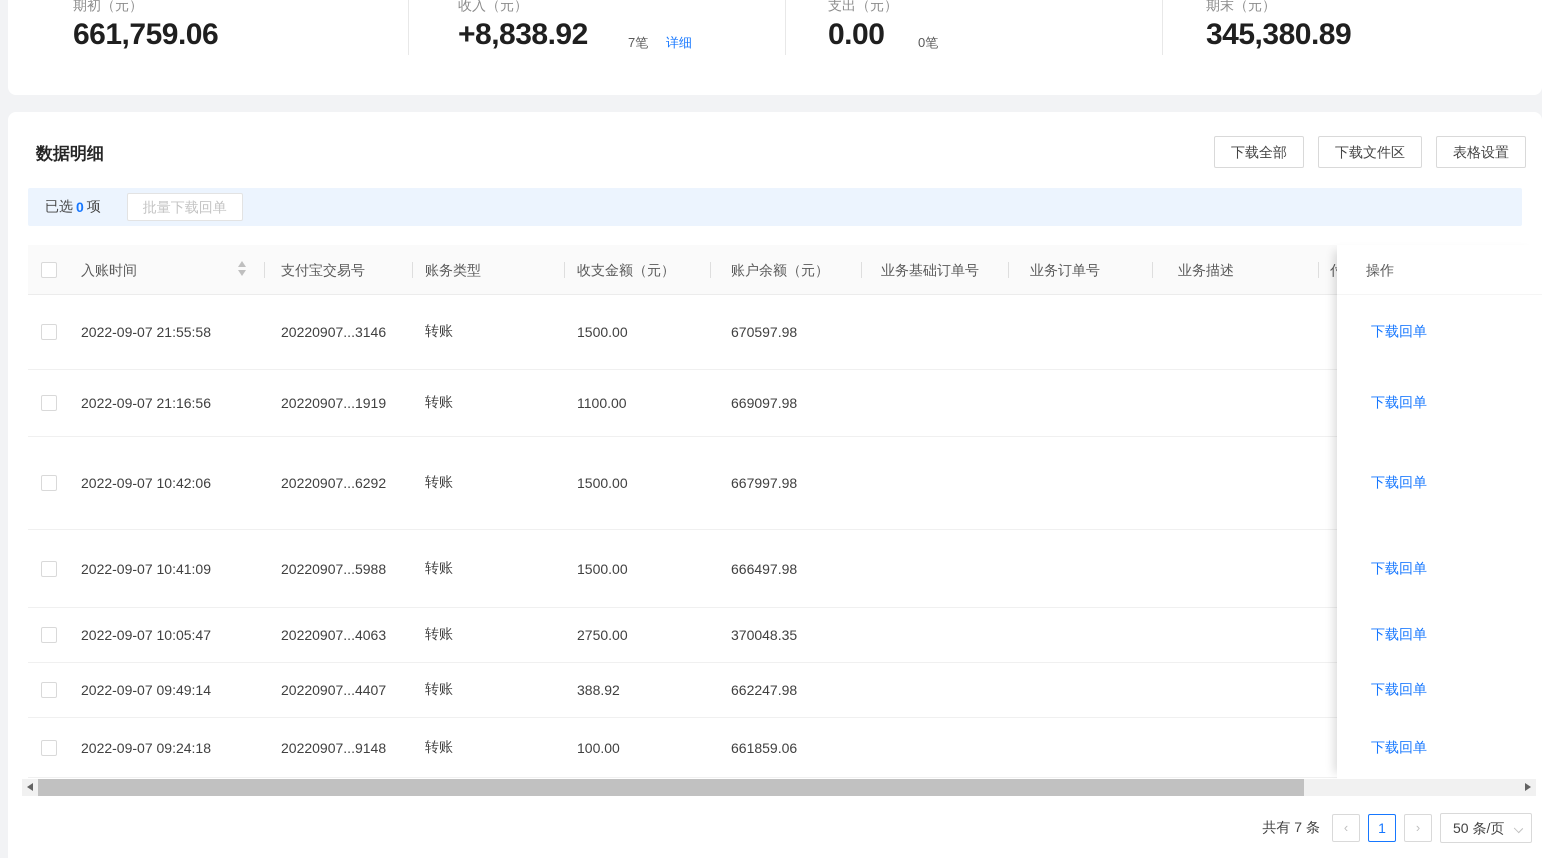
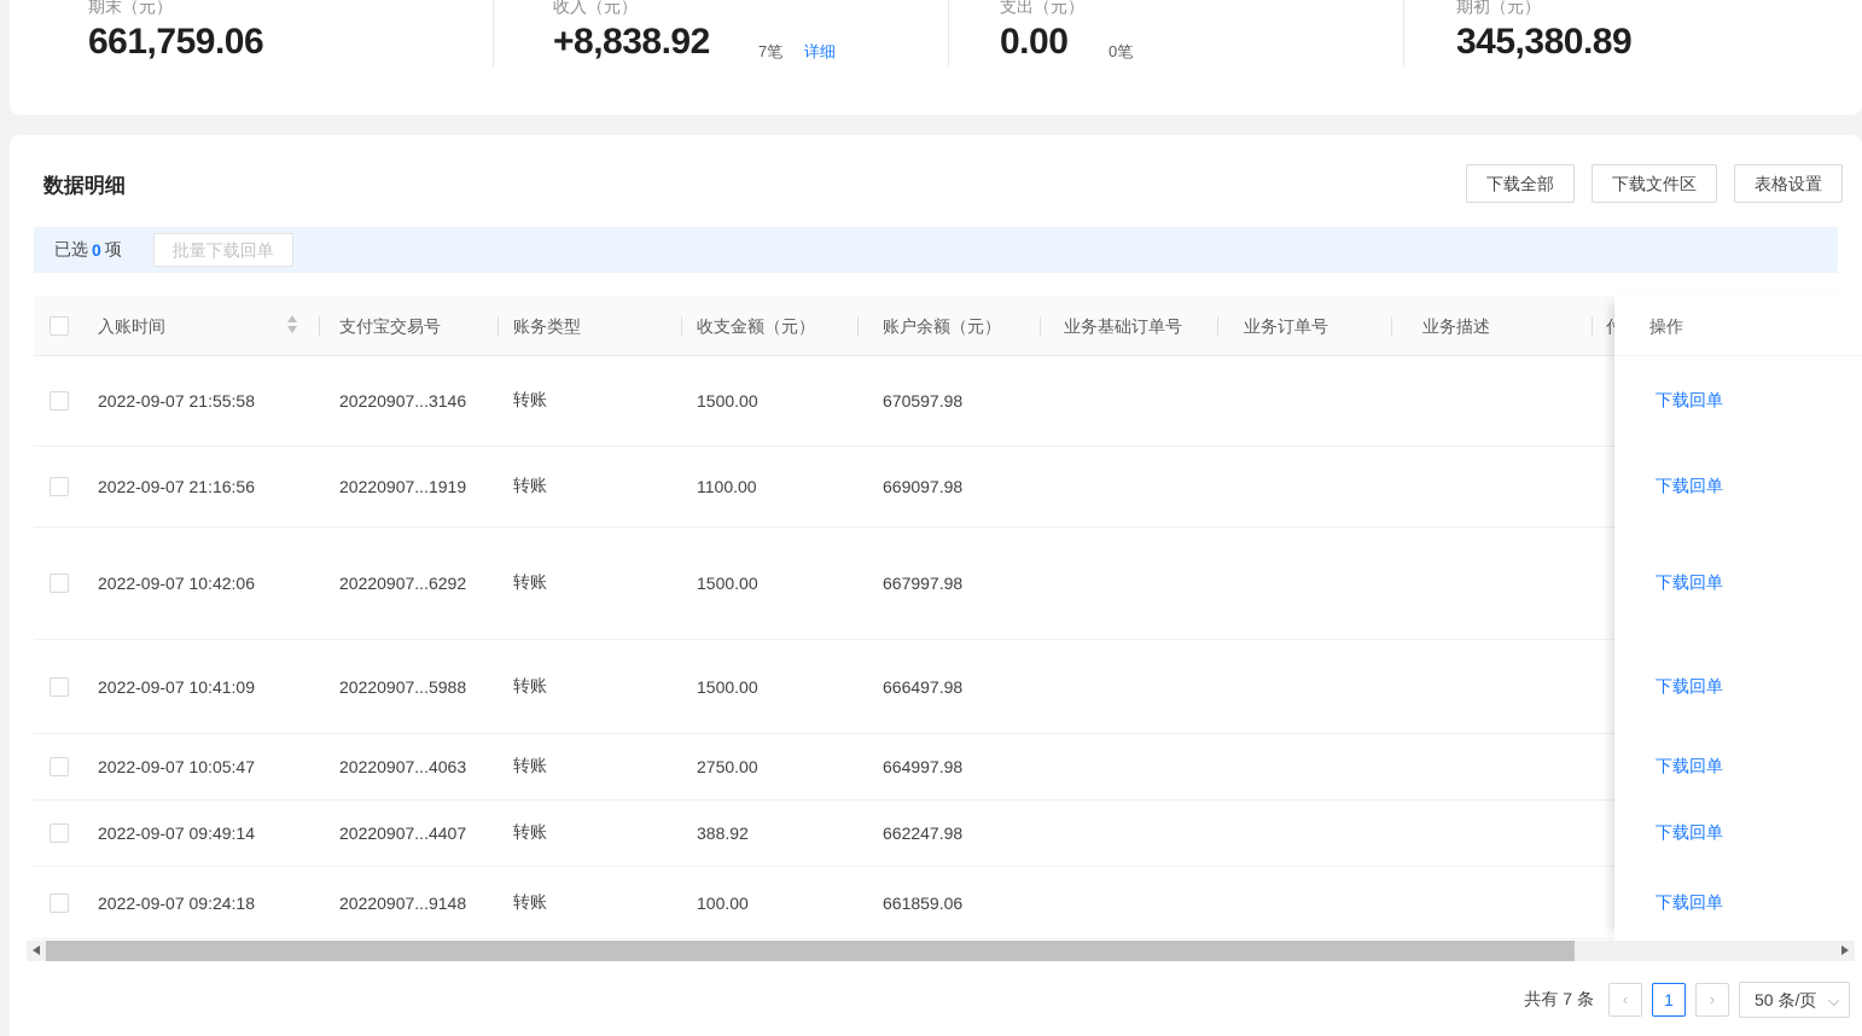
- 期初（元）
+ 期末（元）
  661,759.06
  收入（元）
  +8,838.92
  7笔
  详细
  支出（元）
  0.00
  0笔
- 期末（元）
+ 期初（元）
  345,380.89
  数据明细
  下载全部
  下载文件区
  表格设置
  已选
  0
  项
  批量下载回单
  入账时间
  支付宝交易号
  账务类型
  收支金额（元）
  账户余额（元）
  业务基础订单号
  业务订单号
  业务描述
  2022-09-07 21:55:58
  20220907...3146
  转账
  1500.00
  670597.98
  2022-09-07 21:16:56
  20220907...1919
  转账
  1100.00
  669097.98
  2022-09-07 10:42:06
  20220907...6292
  转账
  1500.00
  667997.98
  2022-09-07 10:41:09
  20220907...5988
  转账
  1500.00
  666497.98
  2022-09-07 10:05:47
  20220907...4063
  转账
  2750.00
- 370048.35
+ 664997.98
  2022-09-07 09:49:14
  20220907...4407
  转账
  388.92
  662247.98
  2022-09-07 09:24:18
  20220907...9148
  转账
  100.00
  661859.06
  操作
  下载回单
  下载回单
  下载回单
  下载回单
  下载回单
  下载回单
  下载回单
  共有 7 条
  ‹
  1
  ›
  50 条/页
